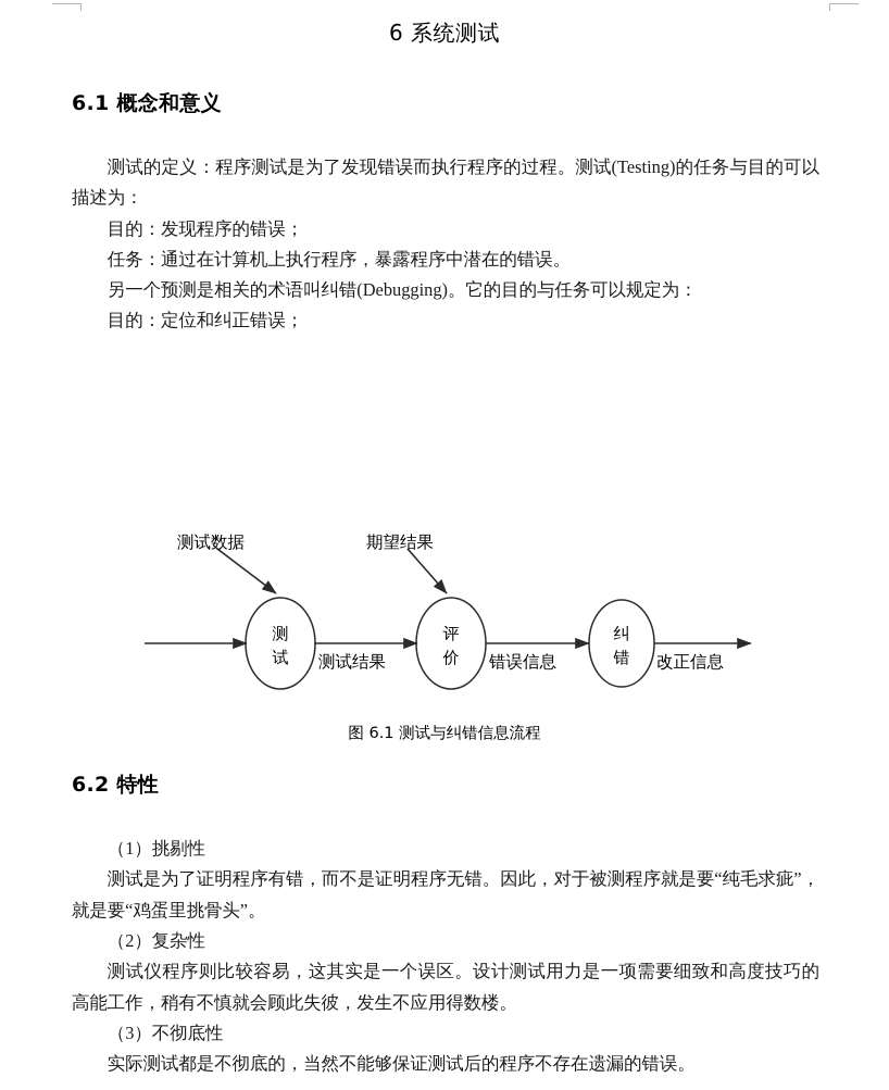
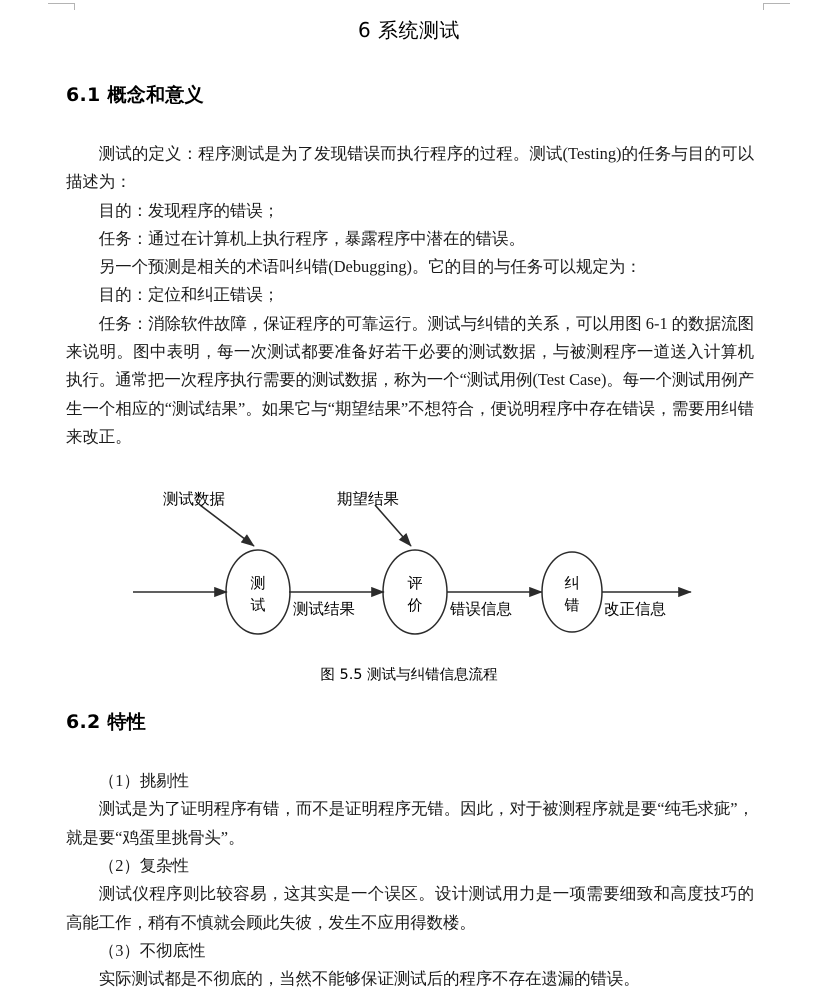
  6 系统测试
  6.1 概念和意义
  测试的定义：程序测试是为了发现错误而执行程序的过程。测试(Testing)的任务与目的可以描述为：
  目的：发现程序的错误；
  任务：通过在计算机上执行程序，暴露程序中潜在的错误。
  另一个预测是相关的术语叫纠错(Debugging)。它的目的与任务可以规定为：
  目的：定位和纠正错误；
+ 任务：消除软件故障，保证程序的可靠运行。测试与纠错的关系，可以用图 6-1 的数据流图来说明。图中表明，每一次测试都要准备好若干必要的测试数据，与被测程序一道送入计算机执行。通常把一次程序执行需要的测试数据，称为一个“测试用例(Test Case)。每一个测试用例产生一个相应的“测试结果”。如果它与“期望结果”不想符合，便说明程序中存在错误，需要用纠错来改正。
  测
  试
  评
  价
  纠
  错
  测试数据
  期望结果
  测试结果
  错误信息
  改正信息
- 图 6.1 测试与纠错信息流程
+ 图 5.5 测试与纠错信息流程
  6.2 特性
  （1）挑剔性
  测试是为了证明程序有错，而不是证明程序无错。因此，对于被测程序就是要“纯毛求疵”，就是要“鸡蛋里挑骨头”。
  （2）复杂性
  测试仪程序则比较容易，这其实是一个误区。设计测试用力是一项需要细致和高度技巧的高能工作，稍有不慎就会顾此失彼，发生不应用得数楼。
  （3）不彻底性
  实际测试都是不彻底的，当然不能够保证测试后的程序不存在遗漏的错误。
